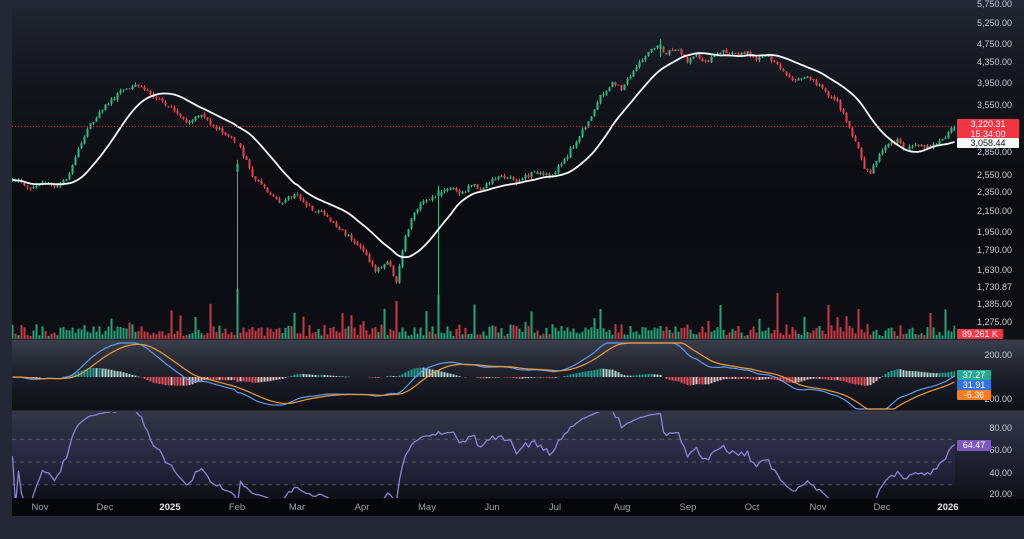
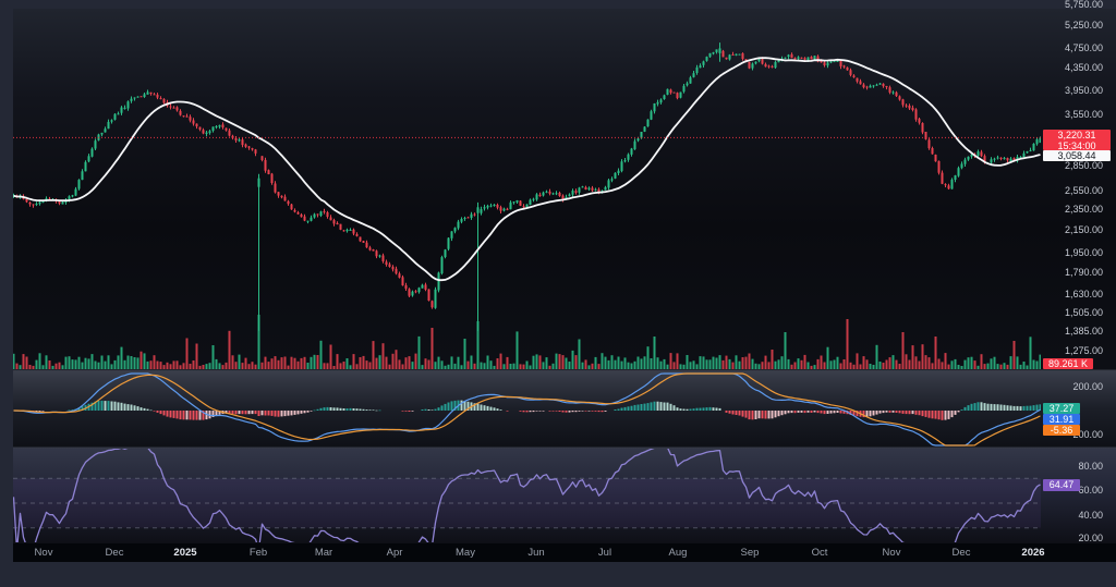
  5,750.00
  5,250.00
  4,750.00
  4,350.00
  3,950.00
  3,550.00
  2,850.00
  2,550.00
  2,350.00
  2,150.00
  1,950.00
  1,790.00
  1,630.00
- 1,730.87
+ 1,505.00
  1,385.00
  1,275.00
  200.00
  00.00
  80.00
  60.00
  40.00
  20.00
  Nov
  Dec
  2025
  Feb
  Mar
  Apr
  May
  Jun
  Jul
  Aug
  Sep
  Oct
  Nov
  Dec
  2026
  3,220.31
  15:34:00
  3,058.44
  89.261 K
  37.27
  31.91
  -5.36
  64.47
